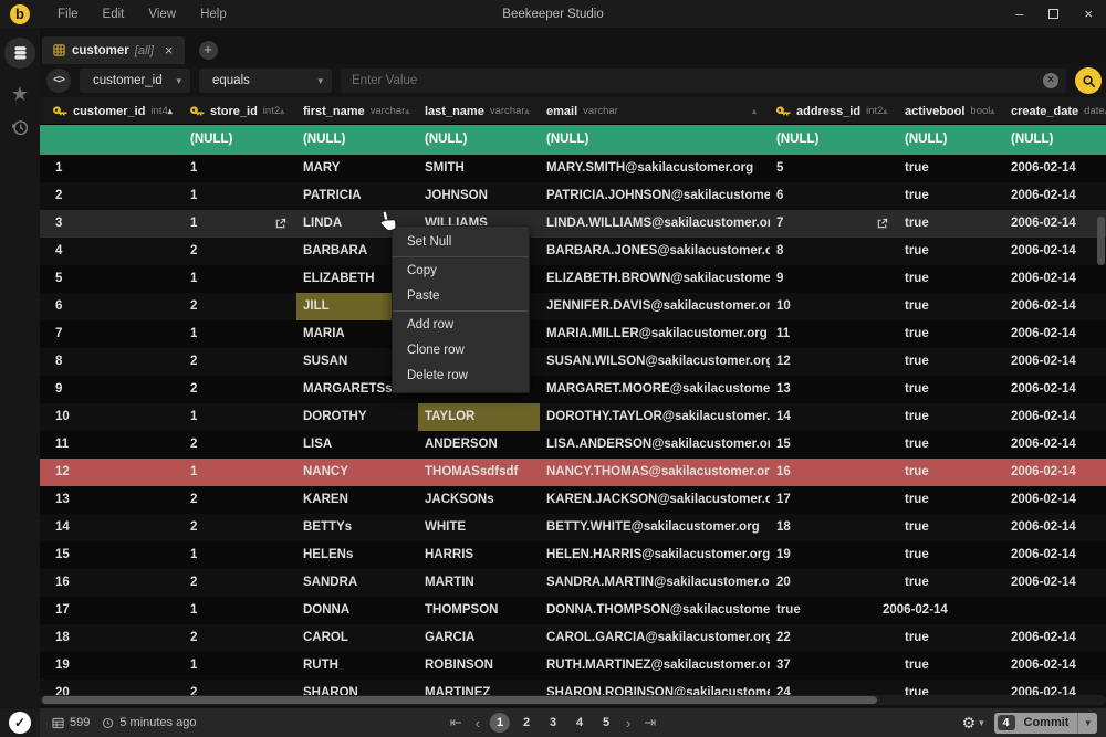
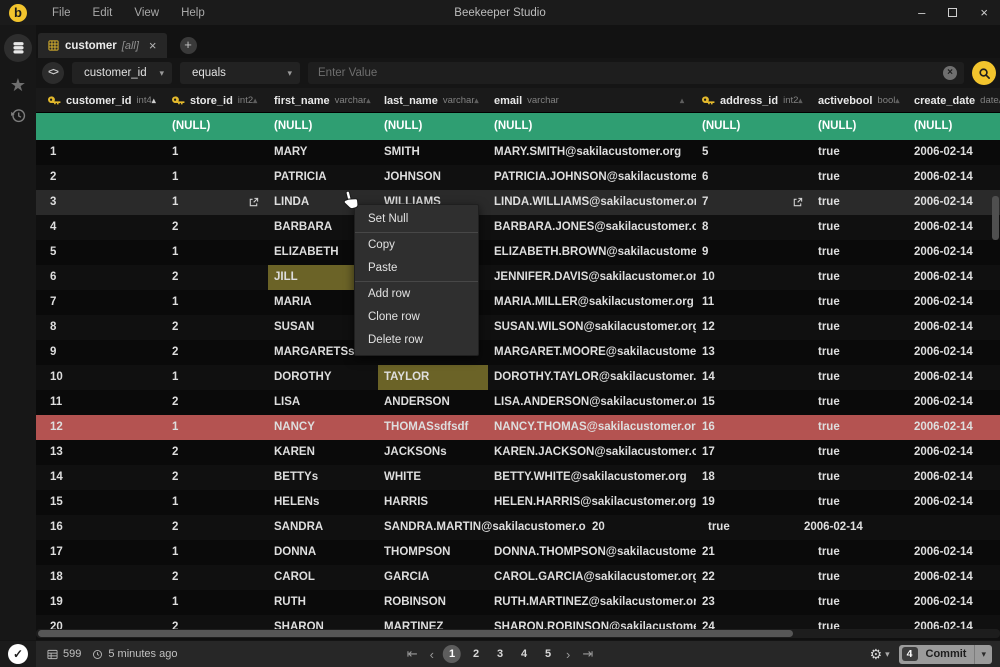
  b
  File
  Edit
  View
  Help
  Beekeeper Studio
  –
  ×
  ★
  customer
  [all]
  ×
  +
  <>
  customer_id
  ▾
  equals
  ▾
  Enter Value
  ×
  customer_id
  int4
  ▴
  store_id
  int2
  ▴
  first_name
  varchar
  ▴
  last_name
  varchar
  ▴
  email
  varchar
  ▴
  address_id
  int2
  ▴
  activebool
  bool
  ▴
  create_date
  date
  (NULL)
  (NULL)
  (NULL)
  (NULL)
  (NULL)
  (NULL)
  (NULL)
  1
  1
  MARY
  SMITH
  MARY.SMITH@sakilacustomer.org
  5
  true
  2006-02-14
  2
  1
  PATRICIA
  JOHNSON
  PATRICIA.JOHNSON@sakilacustome
  6
  true
  2006-02-14
  3
  1
  LINDA
  WILLIAMS
  LINDA.WILLIAMS@sakilacustomer.or
  7
  true
  2006-02-14
  4
  2
  BARBARA
  BARBARA.JONES@sakilacustomer.o
  8
  true
  2006-02-14
  5
  1
  ELIZABETH
  ELIZABETH.BROWN@sakilacustome
  9
  true
  2006-02-14
  6
  2
  JILL
  JENNIFER.DAVIS@sakilacustomer.or
  10
  true
  2006-02-14
  7
  1
  MARIA
  MARIA.MILLER@sakilacustomer.org
  11
  true
  2006-02-14
  8
  2
  SUSAN
  SUSAN.WILSON@sakilacustomer.org
  12
  true
  2006-02-14
  9
  2
  MARGARETSs
  MARGARET.MOORE@sakilacustome
  13
  true
  2006-02-14
  10
  1
  DOROTHY
  TAYLOR
  DOROTHY.TAYLOR@sakilacustomer.
  14
  true
  2006-02-14
  11
  2
  LISA
  ANDERSON
  LISA.ANDERSON@sakilacustomer.or
  15
  true
  2006-02-14
  12
  1
  NANCY
  THOMASsdfsdf
  NANCY.THOMAS@sakilacustomer.or
  16
  true
  2006-02-14
  13
  2
  KAREN
  JACKSONs
  KAREN.JACKSON@sakilacustomer.o
  17
  true
  2006-02-14
  14
  2
  BETTYs
  WHITE
  BETTY.WHITE@sakilacustomer.org
  18
  true
  2006-02-14
  15
  1
  HELENs
  HARRIS
  HELEN.HARRIS@sakilacustomer.org
  19
  true
  2006-02-14
  16
  2
  SANDRA
- MARTIN
  SANDRA.MARTIN@sakilacustomer.o
  20
  true
  2006-02-14
  17
  1
  DONNA
  THOMPSON
  DONNA.THOMPSON@sakilacustome
+ 21
  true
  2006-02-14
  18
  2
  CAROL
  GARCIA
  CAROL.GARCIA@sakilacustomer.org
  22
  true
  2006-02-14
  19
  1
  RUTH
  ROBINSON
  RUTH.MARTINEZ@sakilacustomer.or
- 37
+ 23
  true
  2006-02-14
  20
  2
  SHARON
  MARTINEZ
  SHARON.ROBINSON@sakilacustom
  24
  true
  2006-02-14
  Set Null
  Copy
  Paste
  Add row
  Clone row
  Delete row
  ✓
  599
  5 minutes ago
  ⇤
  ‹
  1
  2
  3
  4
  5
  ›
  ⇥
  ⚙
  ▾
  4
  Commit
  ▾
